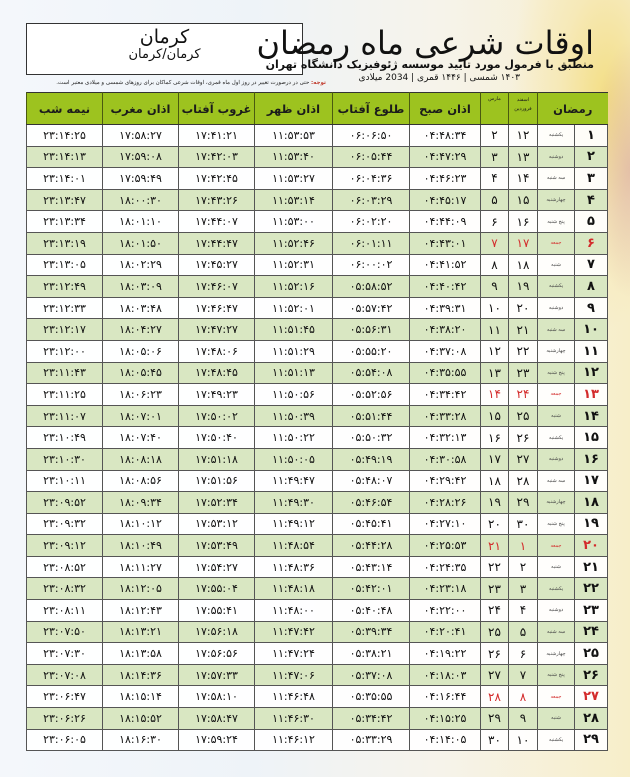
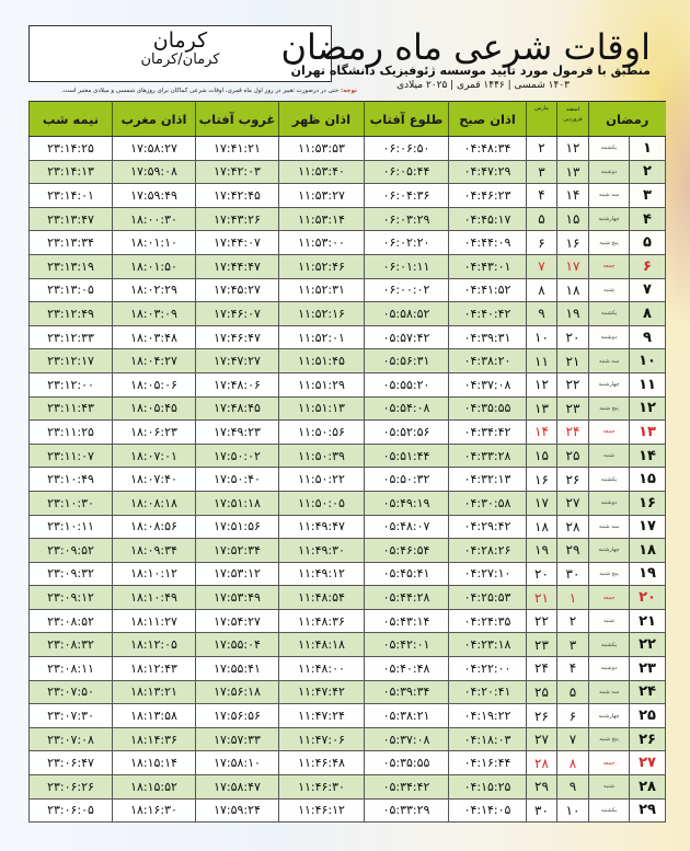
  کرمان
  کرمان/کرمان
  اوقات شرعی ماه رمضان
  منطبق با فرمول مورد تایید موسسه ژئوفیزیک دانشگاه تهران
- ۱۴۰۳ شمسی | ۱۴۴۶ قمری | 2034 میلادی
+ ۱۴۰۳ شمسی | ۱۴۴۶ قمری | ۲۰۲۵ میلادی
  رمضان			اذان صبح	طلوع آفتاب	اذان ظهر	غروب آفتاب	اذان مغرب	نیمه شب
  ۱		۱۲	۲	۰۴:۴۸:۳۴	۰۶:۰۶:۵۰	۱۱:۵۳:۵۳	۱۷:۴۱:۲۱	۱۷:۵۸:۲۷	۲۳:۱۴:۲۵
  ۲		۱۳	۳	۰۴:۴۷:۲۹	۰۶:۰۵:۴۴	۱۱:۵۳:۴۰	۱۷:۴۲:۰۳	۱۷:۵۹:۰۸	۲۳:۱۴:۱۳
  ۳		۱۴	۴	۰۴:۴۶:۲۳	۰۶:۰۴:۳۶	۱۱:۵۳:۲۷	۱۷:۴۲:۴۵	۱۷:۵۹:۴۹	۲۳:۱۴:۰۱
  ۴		۱۵	۵	۰۴:۴۵:۱۷	۰۶:۰۳:۲۹	۱۱:۵۳:۱۴	۱۷:۴۳:۲۶	۱۸:۰۰:۳۰	۲۳:۱۳:۴۷
  ۵		۱۶	۶	۰۴:۴۴:۰۹	۰۶:۰۲:۲۰	۱۱:۵۳:۰۰	۱۷:۴۴:۰۷	۱۸:۰۱:۱۰	۲۳:۱۳:۳۴
  ۶		۱۷	۷	۰۴:۴۳:۰۱	۰۶:۰۱:۱۱	۱۱:۵۲:۴۶	۱۷:۴۴:۴۷	۱۸:۰۱:۵۰	۲۳:۱۳:۱۹
  ۷		۱۸	۸	۰۴:۴۱:۵۲	۰۶:۰۰:۰۲	۱۱:۵۲:۳۱	۱۷:۴۵:۲۷	۱۸:۰۲:۲۹	۲۳:۱۳:۰۵
  ۸		۱۹	۹	۰۴:۴۰:۴۲	۰۵:۵۸:۵۲	۱۱:۵۲:۱۶	۱۷:۴۶:۰۷	۱۸:۰۳:۰۹	۲۳:۱۲:۴۹
  ۹		۲۰	۱۰	۰۴:۳۹:۳۱	۰۵:۵۷:۴۲	۱۱:۵۲:۰۱	۱۷:۴۶:۴۷	۱۸:۰۳:۴۸	۲۳:۱۲:۳۳
  ۱۰		۲۱	۱۱	۰۴:۳۸:۲۰	۰۵:۵۶:۳۱	۱۱:۵۱:۴۵	۱۷:۴۷:۲۷	۱۸:۰۴:۲۷	۲۳:۱۲:۱۷
  ۱۱		۲۲	۱۲	۰۴:۳۷:۰۸	۰۵:۵۵:۲۰	۱۱:۵۱:۲۹	۱۷:۴۸:۰۶	۱۸:۰۵:۰۶	۲۳:۱۲:۰۰
  ۱۲		۲۳	۱۳	۰۴:۳۵:۵۵	۰۵:۵۴:۰۸	۱۱:۵۱:۱۳	۱۷:۴۸:۴۵	۱۸:۰۵:۴۵	۲۳:۱۱:۴۳
  ۱۳		۲۴	۱۴	۰۴:۳۴:۴۲	۰۵:۵۲:۵۶	۱۱:۵۰:۵۶	۱۷:۴۹:۲۳	۱۸:۰۶:۲۳	۲۳:۱۱:۲۵
  ۱۴		۲۵	۱۵	۰۴:۳۳:۲۸	۰۵:۵۱:۴۴	۱۱:۵۰:۳۹	۱۷:۵۰:۰۲	۱۸:۰۷:۰۱	۲۳:۱۱:۰۷
  ۱۵		۲۶	۱۶	۰۴:۳۲:۱۳	۰۵:۵۰:۳۲	۱۱:۵۰:۲۲	۱۷:۵۰:۴۰	۱۸:۰۷:۴۰	۲۳:۱۰:۴۹
  ۱۶		۲۷	۱۷	۰۴:۳۰:۵۸	۰۵:۴۹:۱۹	۱۱:۵۰:۰۵	۱۷:۵۱:۱۸	۱۸:۰۸:۱۸	۲۳:۱۰:۳۰
  ۱۷		۲۸	۱۸	۰۴:۲۹:۴۲	۰۵:۴۸:۰۷	۱۱:۴۹:۴۷	۱۷:۵۱:۵۶	۱۸:۰۸:۵۶	۲۳:۱۰:۱۱
  ۱۸		۲۹	۱۹	۰۴:۲۸:۲۶	۰۵:۴۶:۵۴	۱۱:۴۹:۳۰	۱۷:۵۲:۳۴	۱۸:۰۹:۳۴	۲۳:۰۹:۵۲
  ۱۹		۳۰	۲۰	۰۴:۲۷:۱۰	۰۵:۴۵:۴۱	۱۱:۴۹:۱۲	۱۷:۵۳:۱۲	۱۸:۱۰:۱۲	۲۳:۰۹:۳۲
  ۲۰		۱	۲۱	۰۴:۲۵:۵۳	۰۵:۴۴:۲۸	۱۱:۴۸:۵۴	۱۷:۵۳:۴۹	۱۸:۱۰:۴۹	۲۳:۰۹:۱۲
  ۲۱		۲	۲۲	۰۴:۲۴:۳۵	۰۵:۴۳:۱۴	۱۱:۴۸:۳۶	۱۷:۵۴:۲۷	۱۸:۱۱:۲۷	۲۳:۰۸:۵۲
  ۲۲		۳	۲۳	۰۴:۲۳:۱۸	۰۵:۴۲:۰۱	۱۱:۴۸:۱۸	۱۷:۵۵:۰۴	۱۸:۱۲:۰۵	۲۳:۰۸:۳۲
  ۲۳		۴	۲۴	۰۴:۲۲:۰۰	۰۵:۴۰:۴۸	۱۱:۴۸:۰۰	۱۷:۵۵:۴۱	۱۸:۱۲:۴۳	۲۳:۰۸:۱۱
  ۲۴		۵	۲۵	۰۴:۲۰:۴۱	۰۵:۳۹:۳۴	۱۱:۴۷:۴۲	۱۷:۵۶:۱۸	۱۸:۱۳:۲۱	۲۳:۰۷:۵۰
  ۲۵		۶	۲۶	۰۴:۱۹:۲۲	۰۵:۳۸:۲۱	۱۱:۴۷:۲۴	۱۷:۵۶:۵۶	۱۸:۱۳:۵۸	۲۳:۰۷:۳۰
  ۲۶		۷	۲۷	۰۴:۱۸:۰۳	۰۵:۳۷:۰۸	۱۱:۴۷:۰۶	۱۷:۵۷:۳۳	۱۸:۱۴:۳۶	۲۳:۰۷:۰۸
  ۲۷		۸	۲۸	۰۴:۱۶:۴۴	۰۵:۳۵:۵۵	۱۱:۴۶:۴۸	۱۷:۵۸:۱۰	۱۸:۱۵:۱۴	۲۳:۰۶:۴۷
  ۲۸		۹	۲۹	۰۴:۱۵:۲۵	۰۵:۳۴:۴۲	۱۱:۴۶:۳۰	۱۷:۵۸:۴۷	۱۸:۱۵:۵۲	۲۳:۰۶:۲۶
  ۲۹		۱۰	۳۰	۰۴:۱۴:۰۵	۰۵:۳۳:۲۹	۱۱:۴۶:۱۲	۱۷:۵۹:۲۴	۱۸:۱۶:۳۰	۲۳:۰۶:۰۵
